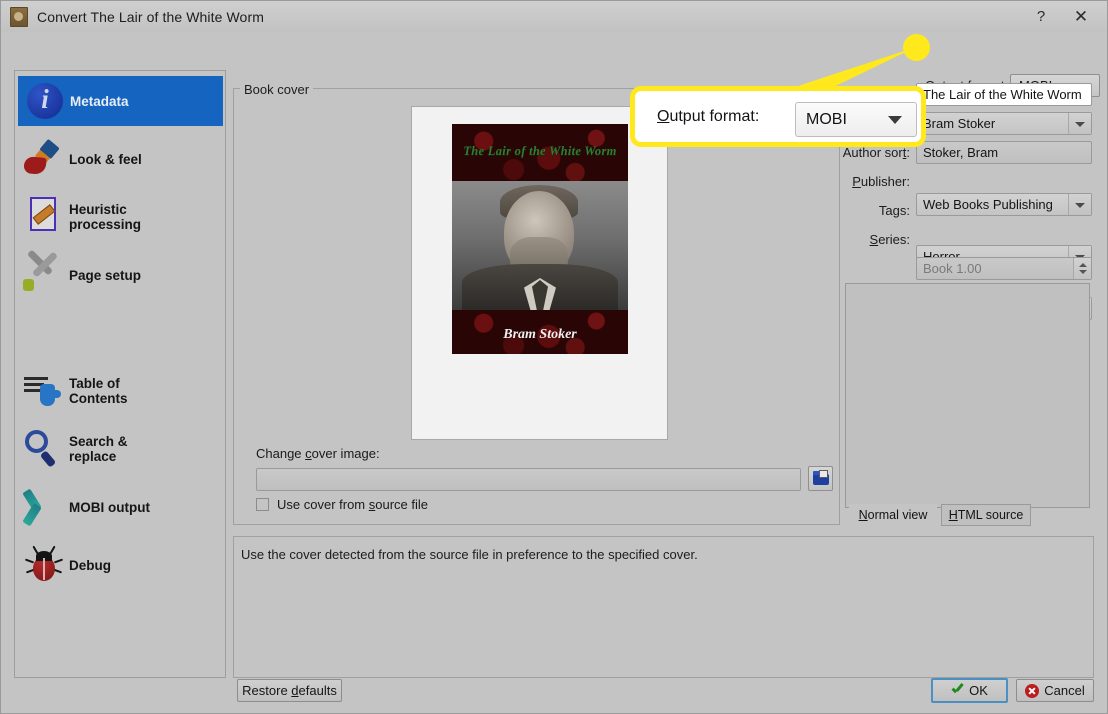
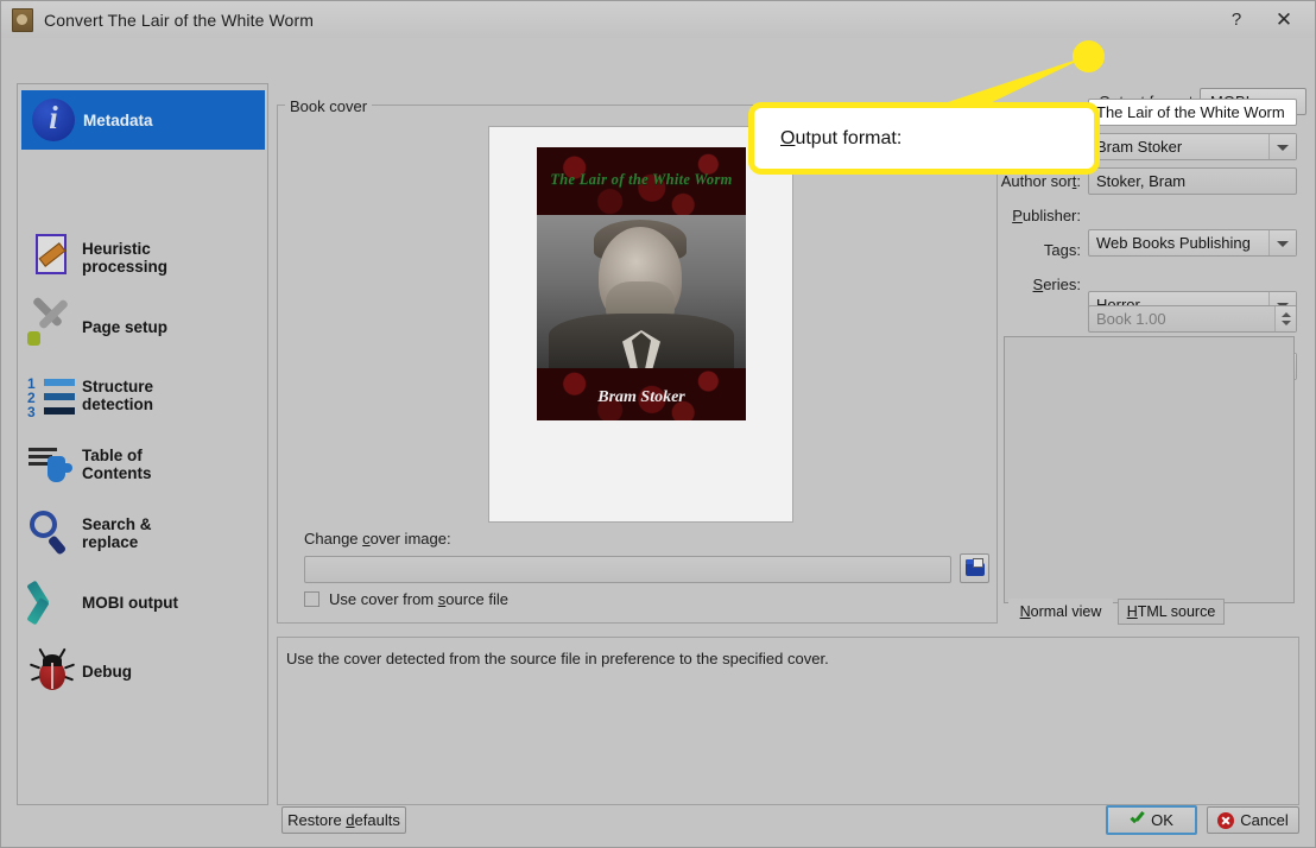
  Convert The Lair of the White Worm
  ?
  ✕
  Metadata
- Look & feel
  Heuristic
  processing
  Page setup
+ 1
+ 2
+ 3
+ Structure
+ detection
  Table of
  Contents
  Search &
  replace
  MOBI output
  Debug
  Book cover
  The Lair of the White Worm
  Bram Stoker
  Change cover image:
  Use cover from source file
  Use the cover detected from the source file in preference to the specified cover.
  The Lair of the White Worm
  Bram Stoker
  Author sort:
  Stoker, Bram
  Publisher:
  Web Books Publishing
  Tags:
  Series:
  Book 1.00
  Normal view
  HTML source
  Restore defaults
  OK
  Cancel
  Output format:
- MOBI
